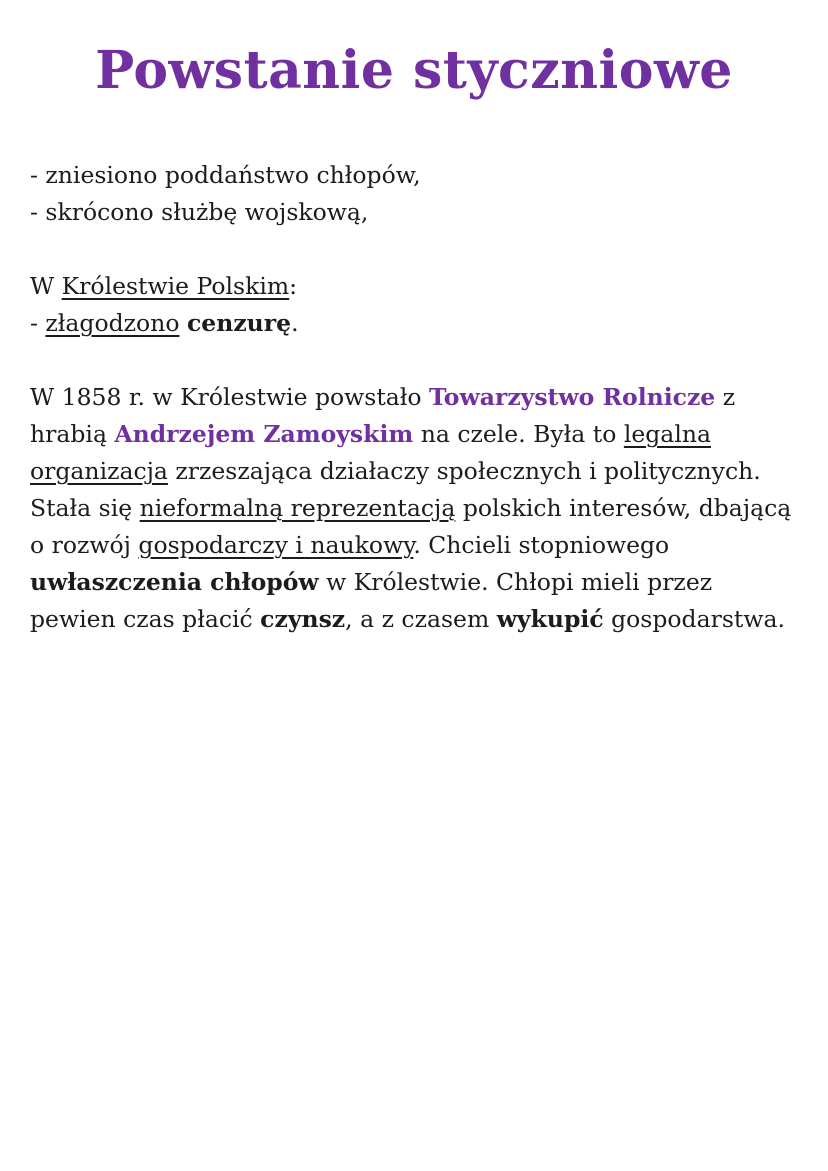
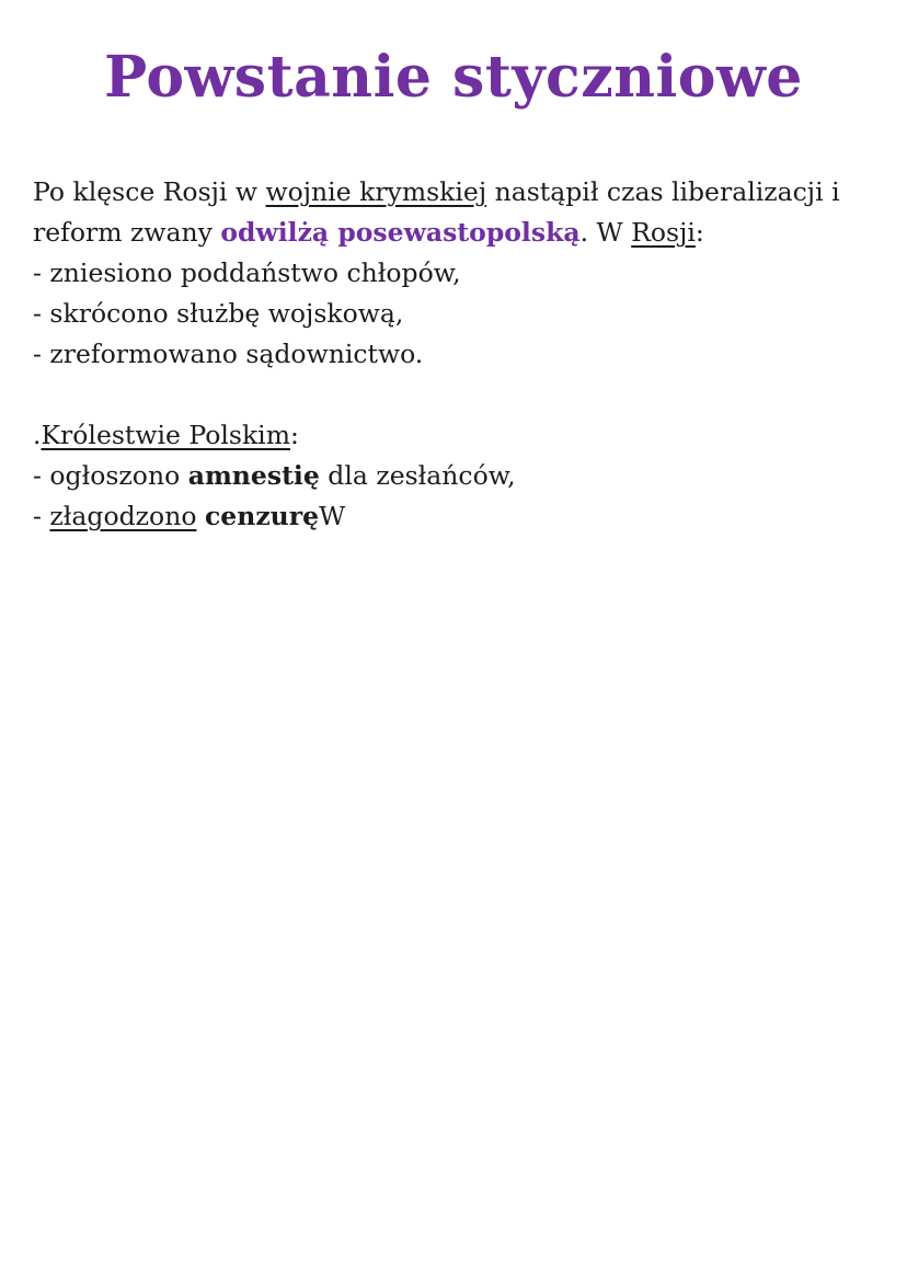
  Powstanie styczniowe
+ Po klęsce Rosji w wojnie krymskiej nastąpił czas liberalizacji i reform zwany odwilżą posewastopolską. W Rosji:
  - zniesiono poddaństwo chłopów,
  - skrócono służbę wojskową,
+ - zreformowano sądownictwo.
- W Królestwie Polskim:
+ .Królestwie Polskim:
+ - ogłoszono amnestię dla zesłańców,
- - złagodzono cenzurę.
+ - złagodzono cenzuręW
- W 1858 r. w Królestwie powstało Towarzystwo Rolnicze z hrabią Andrzejem Zamoyskim na czele. Była to legalna organizacja zrzeszająca działaczy społecznych i politycznych. Stała się nieformalną reprezentacją polskich interesów, dbającą o rozwój gospodarczy i naukowy. Chcieli stopniowego uwłaszczenia chłopów w Królestwie. Chłopi mieli przez pewien czas płacić czynsz, a z czasem wykupić gospodarstwa.
